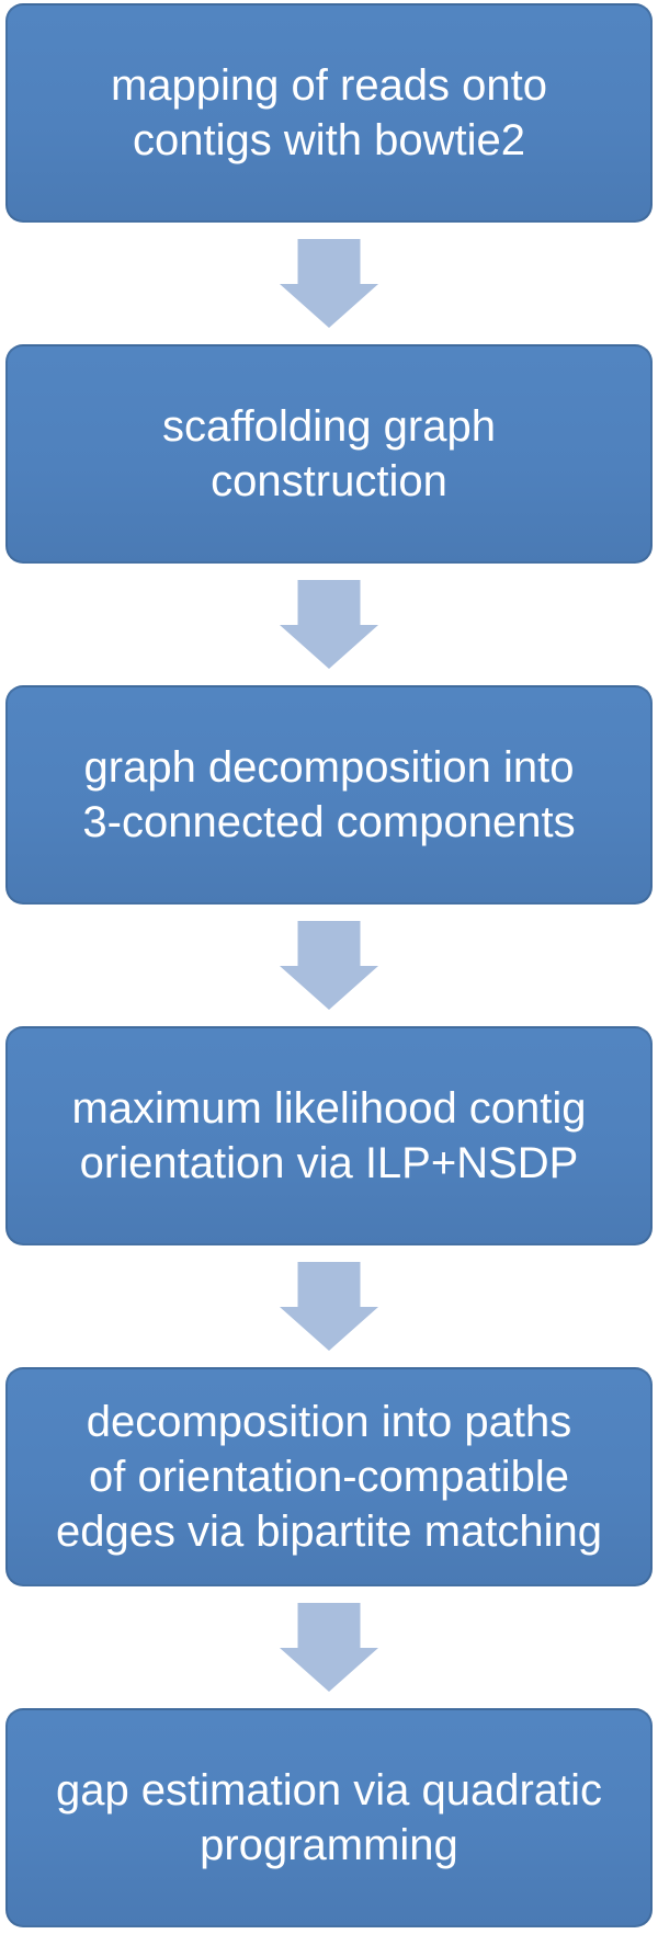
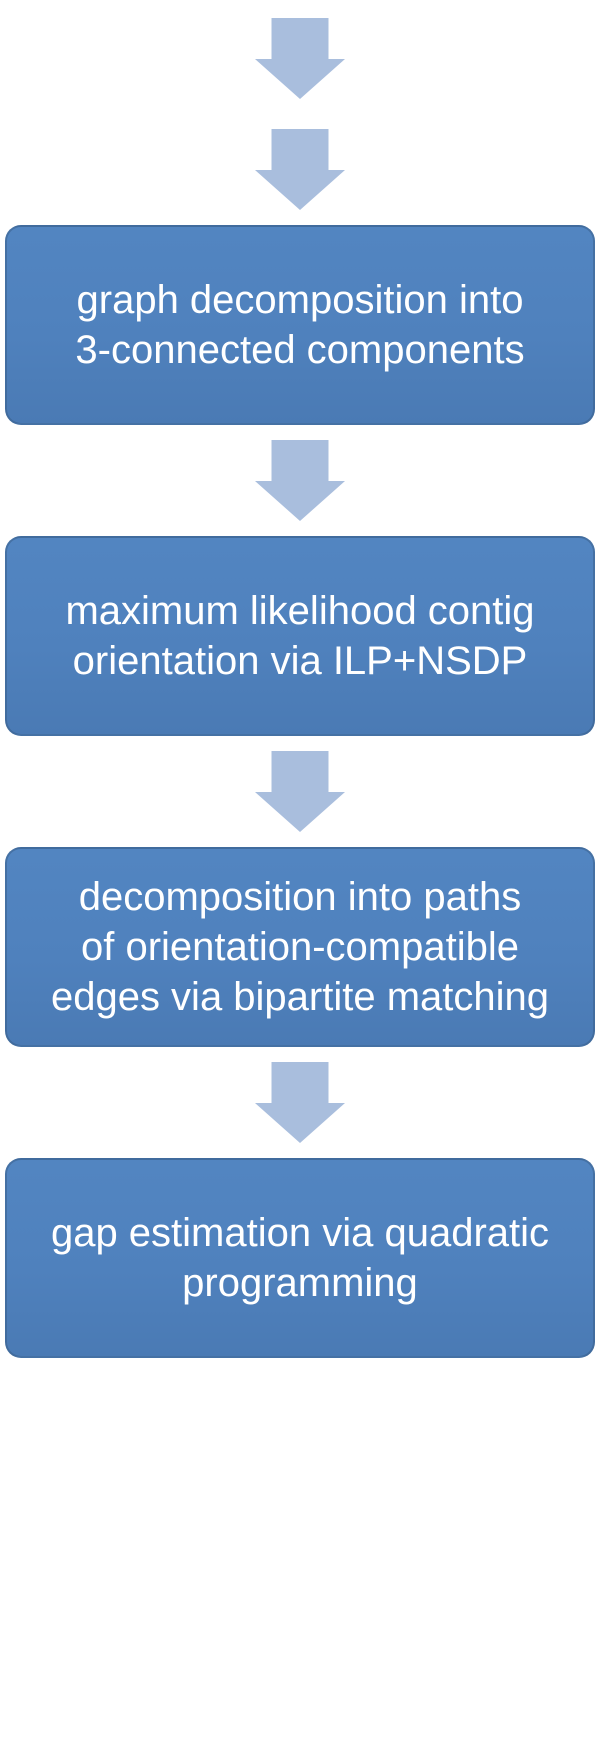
- mapping of reads onto
- contigs with bowtie2
- scaffolding graph
- construction
  graph decomposition into
  3-connected components
  maximum likelihood contig
  orientation via ILP+NSDP
  decomposition into paths
  of orientation-compatible
  edges via bipartite matching
  gap estimation via quadratic
  programming
